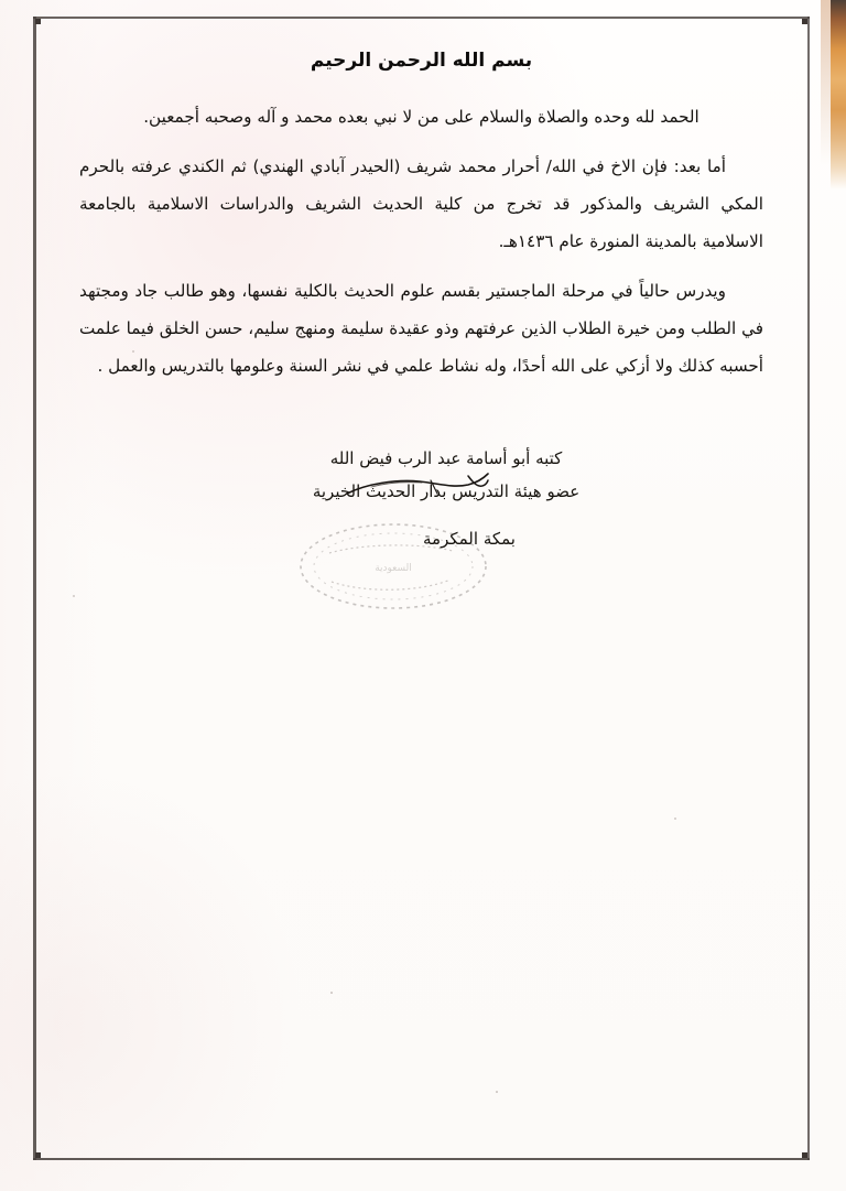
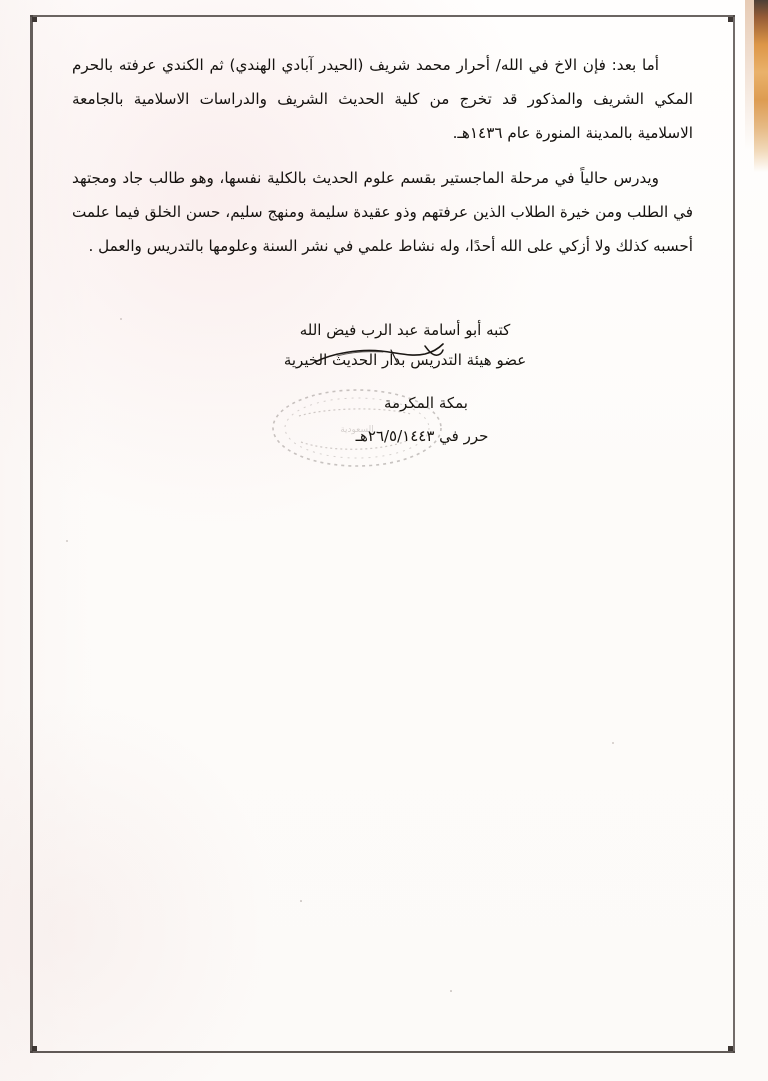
- بسم الله الرحمن الرحيم
- الحمد لله وحده والصلاة والسلام على من لا نبي بعده محمد و آله وصحبه أجمعين.
  أما بعد: فإن الاخ في الله/ أحرار محمد شريف (الحيدر آبادي الهندي) ثم الكندي عرفته بالحرم المكي الشريف والمذكور قد تخرج من كلية الحديث الشريف والدراسات الاسلامية بالجامعة الاسلامية بالمدينة المنورة عام ١٤٣٦هـ.
  ويدرس حالياً في مرحلة الماجستير بقسم علوم الحديث بالكلية نفسها، وهو طالب جاد ومجتهد في الطلب ومن خيرة الطلاب الذين عرفتهم وذو عقيدة سليمة ومنهج سليم، حسن الخلق فيما علمت أحسبه كذلك ولا أزكي على الله أحدًا، وله نشاط علمي في نشر السنة وعلومها بالتدريس والعمل .
  كتبه أبو أسامة عبد الرب فيض الله
  عضو هيئة التدريس بدار الحديث اخيرية
  بمكة المكرمة
+ حرر في ٢٦/٥/١٤٤٣هـ
  السعودية
